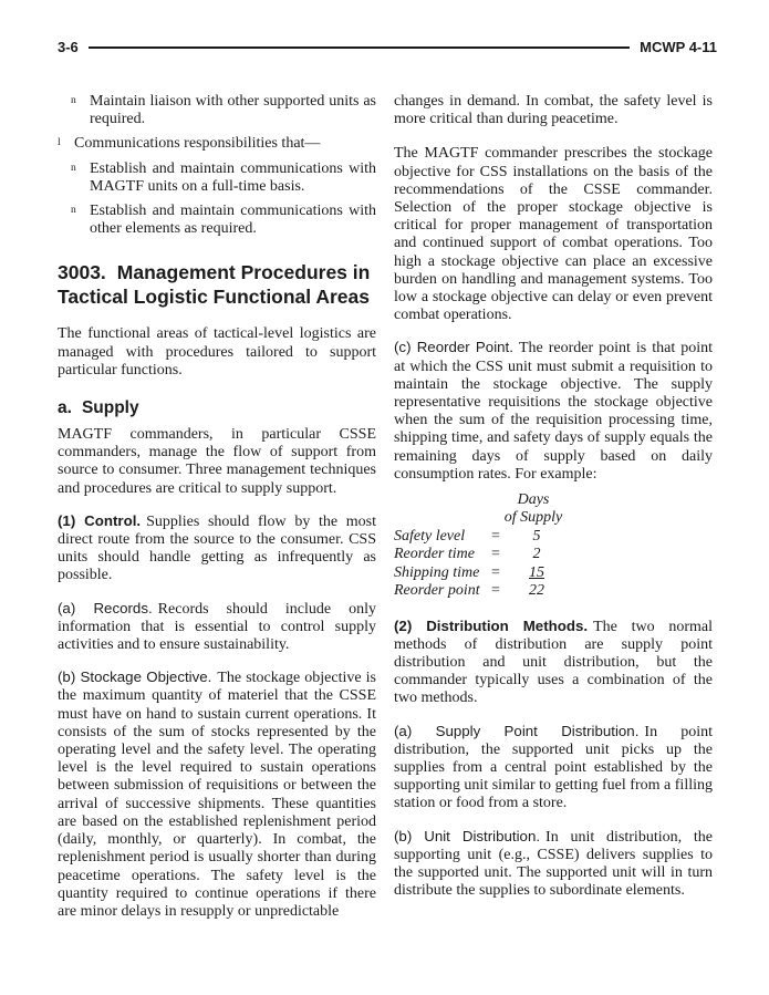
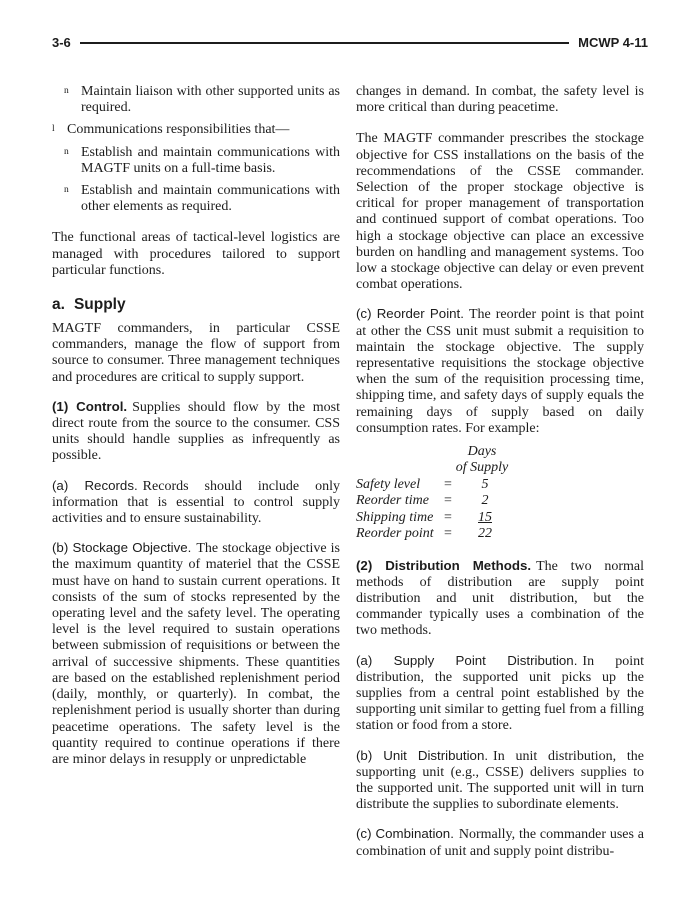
  3-6
  MCWP 4-11
  n
  Maintain liaison with other supported units as required.
  l
  Communications responsibilities that—
  n
  Establish and maintain communications with MAGTF units on a full-time basis.
  n
  Establish and maintain communications with other elements as required.
- 3003. Management Procedures in Tactical Logistic Functional Areas
  The functional areas of tactical-level logistics are managed with procedures tailored to support particular functions.
  a. Supply
  MAGTF commanders, in particular CSSE commanders, manage the flow of support from source to consumer. Three management techniques and procedures are critical to supply support.
- (1) Control. Supplies should flow by the most direct route from the source to the consumer. CSS units should handle getting as infrequently as possible.
+ (1) Control. Supplies should flow by the most direct route from the source to the consumer. CSS units should handle supplies as infrequently as possible.
  (a) Records. Records should include only information that is essential to control supply activities and to ensure sustainability.
  (b) Stockage Objective. The stockage objective is the maximum quantity of materiel that the CSSE must have on hand to sustain current operations. It consists of the sum of stocks represented by the operating level and the safety level. The operating level is the level required to sustain operations between submission of requisitions or between the arrival of successive shipments. These quantities are based on the established replenishment period (daily, monthly, or quarterly). In combat, the replenishment period is usually shorter than during peacetime operations. The safety level is the quantity required to continue operations if there are minor delays in resupply or unpredictable
  changes in demand. In combat, the safety level is more critical than during peacetime.
  The MAGTF commander prescribes the stockage objective for CSS installations on the basis of the recommendations of the CSSE commander. Selection of the proper stockage objective is critical for proper management of transportation and continued support of combat operations. Too high a stockage objective can place an excessive burden on handling and management systems. Too low a stockage objective can delay or even prevent combat operations.
- (c) Reorder Point. The reorder point is that point at which the CSS unit must submit a requisition to maintain the stockage objective. The supply representative requisitions the stockage objective when the sum of the requisition processing time, shipping time, and safety days of supply equals the remaining days of supply based on daily consumption rates. For example:
+ (c) Reorder Point. The reorder point is that point at other the CSS unit must submit a requisition to maintain the stockage objective. The supply representative requisitions the stockage objective when the sum of the requisition processing time, shipping time, and safety days of supply equals the remaining days of supply based on daily consumption rates. For example:
  Days
  of Supply
  Safety level
  =
  5
  Reorder time
  =
  2
  Shipping time
  =
  15
  Reorder point
  =
  22
  (2) Distribution Methods. The two normal methods of distribution are supply point distribution and unit distribution, but the commander typically uses a combination of the two methods.
  (a) Supply Point Distribution. In point distribution, the supported unit picks up the supplies from a central point established by the supporting unit similar to getting fuel from a filling station or food from a store.
  (b) Unit Distribution. In unit distribution, the supporting unit (e.g., CSSE) delivers supplies to the supported unit. The supported unit will in turn distribute the supplies to subordinate elements.
+ (c) Combination. Normally, the commander uses a combination of unit and supply point distribu-
